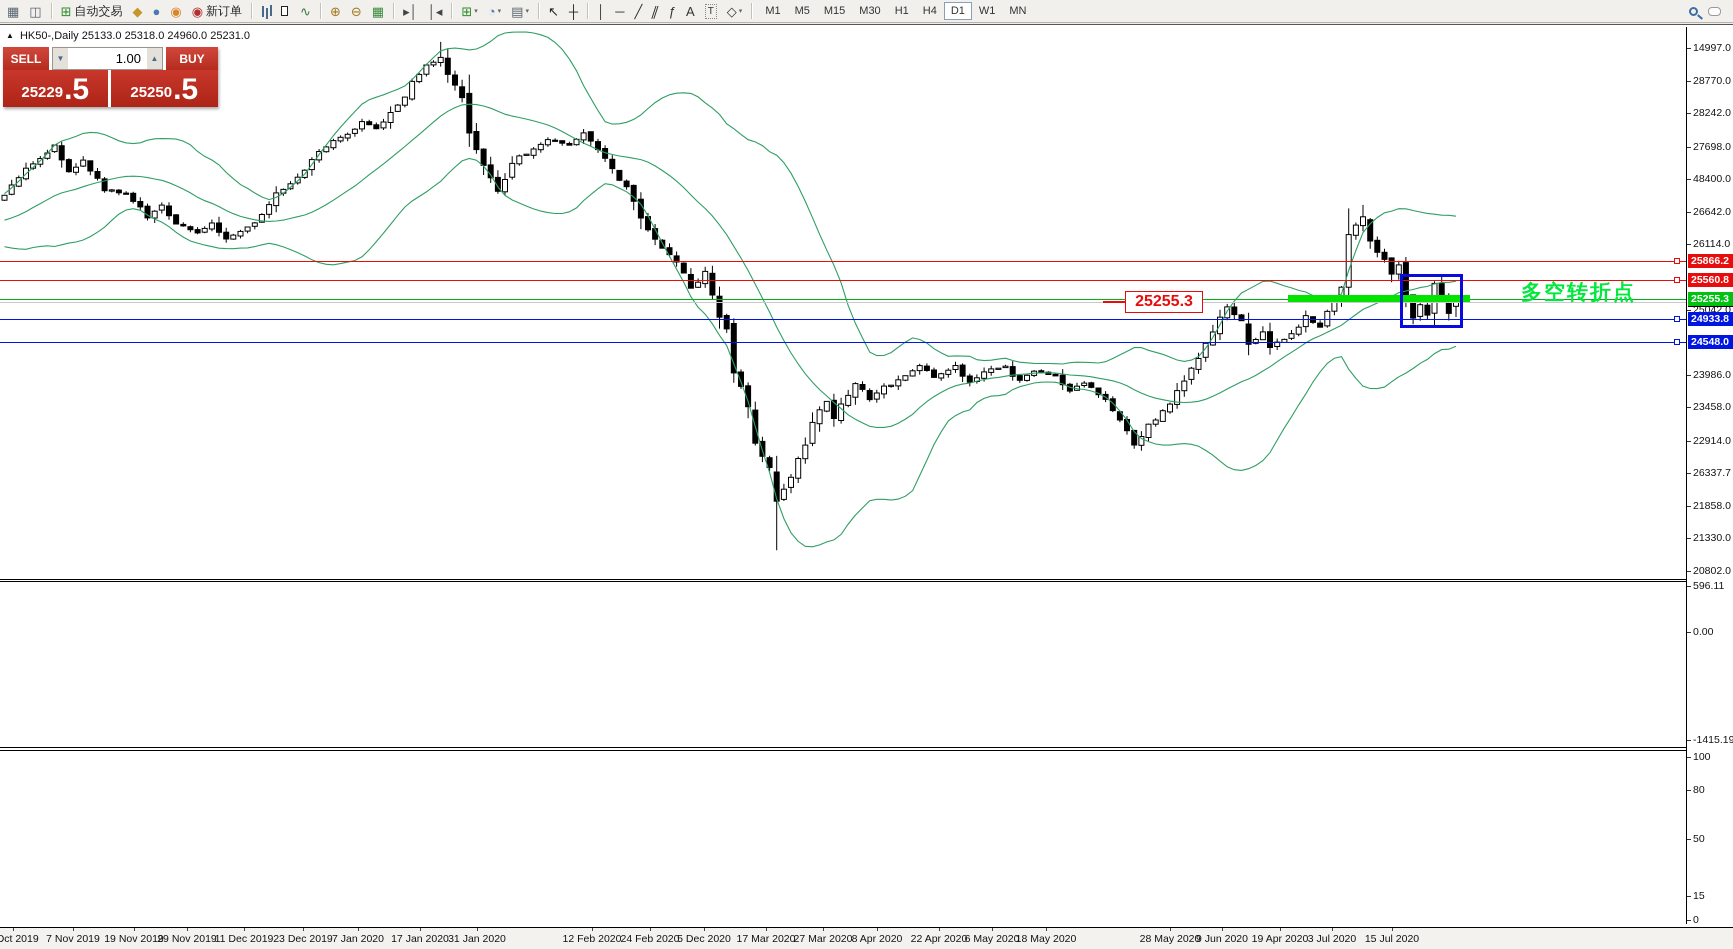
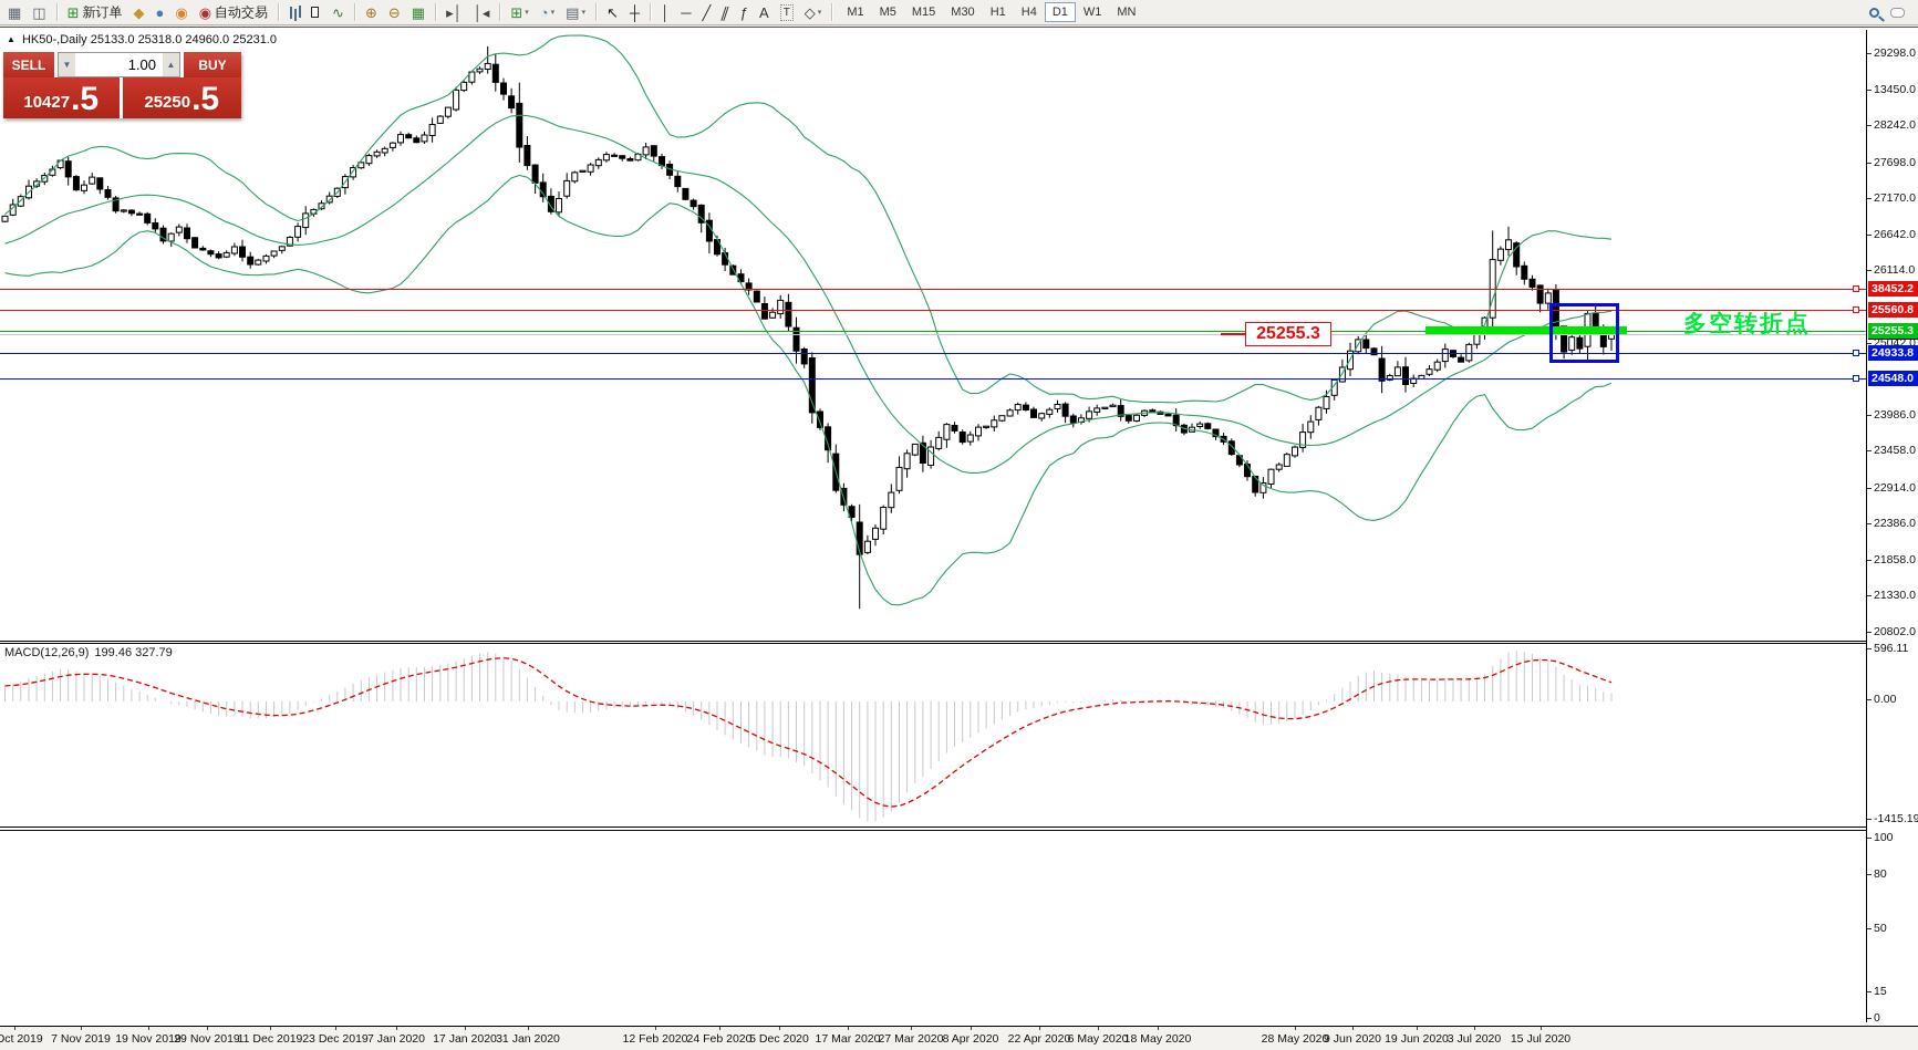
  ▦
  ◫
  ⊞
- 自动交易
+ 新订单
  ◆
  ●
  ◉
  ◉
- 新订单
+ 自动交易
  ∿
  ⊕
  ⊖
  ▦
  ▸│
  │◂
  ⊞
  ◔
  ▤
  ↖
  ┼
  │
  ─
  ╱
  ƒ
  A
  T
  ◇
  M1
  M5
  M15
  M30
  H1
  H4
  D1
  W1
  MN
  ▲ HK50-,Daily 25133.0 25318.0 24960.0 25231.0
  SELL
  ▼
  1.00
  ▲
  BUY
- 25229
+ 10427
  .5
  25250
  .5
  多空转折点
  25255.3
+ MACD(12,26,9) 199.46 327.79
- 14997.0
+ 29298.0
- 28770.0
+ 13450.0
  28242.0
  27698.0
- 48400.0
+ 27170.0
  26642.0
  26114.0
  25042.0
  23986.0
  23458.0
  22914.0
- 26337.7
+ 22386.0
  21858.0
  21330.0
  20802.0
  596.11
  0.00
  -1415.19
  100
  80
  50
  15
  0
- 25866.2
+ 38452.2
  25560.8
  25255.3
  24933.8
  24548.0
  Oct 2019
  7 Nov 2019
  19 Nov 2019
  29 Nov 2019
  11 Dec 2019
  23 Dec 2019
  7 Jan 2020
  17 Jan 2020
  31 Jan 2020
  12 Feb 2020
  24 Feb 2020
  5 Dec 2020
  17 Mar 2020
  27 Mar 2020
  8 Apr 2020
  22 Apr 2020
  6 May 2020
  18 May 2020
  28 May 2020
  9 Jun 2020
- 19 Apr 2020
+ 19 Jun 2020
  3 Jul 2020
  15 Jul 2020
